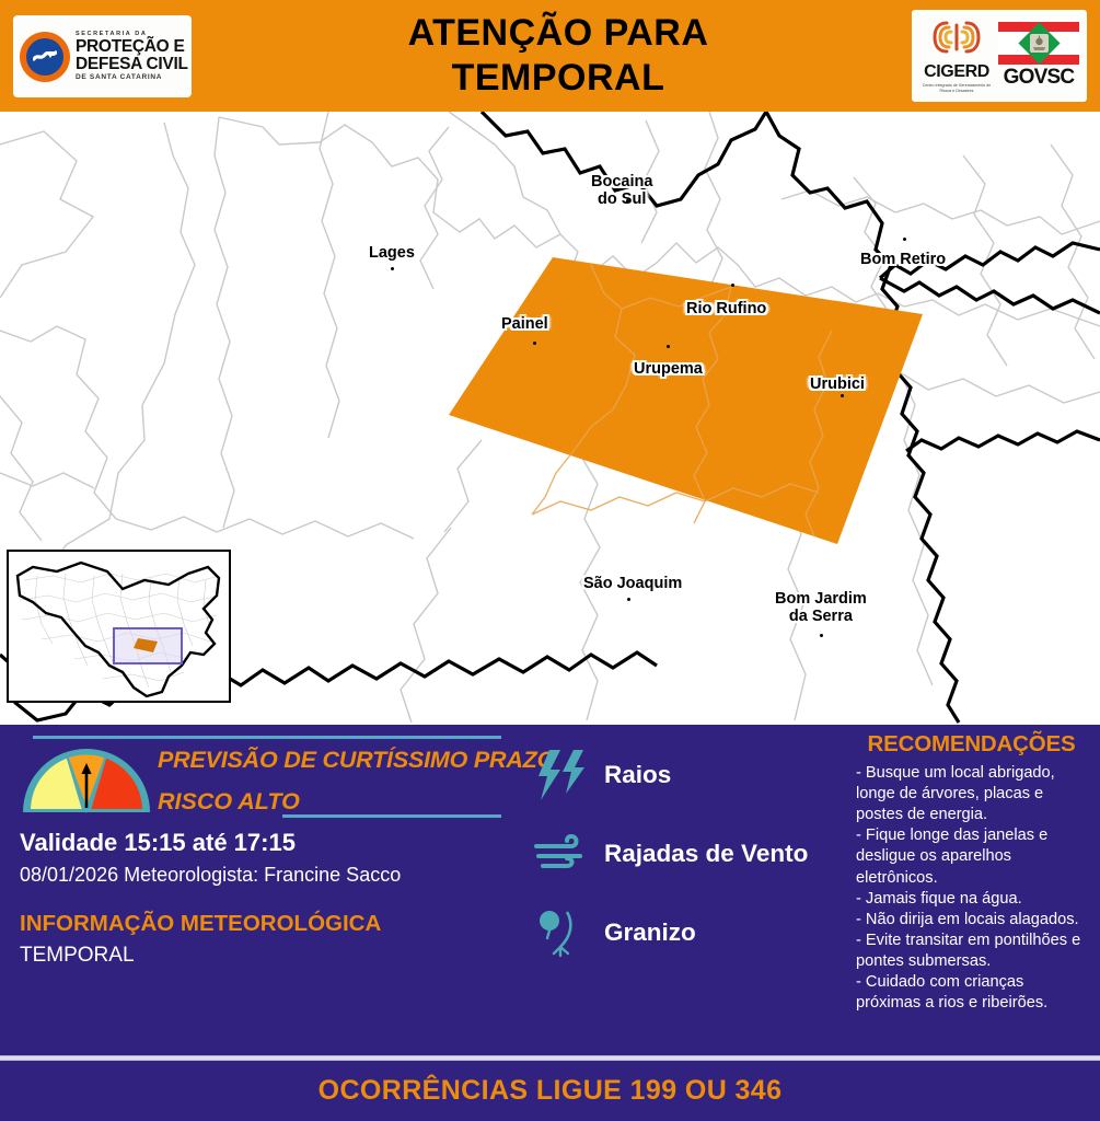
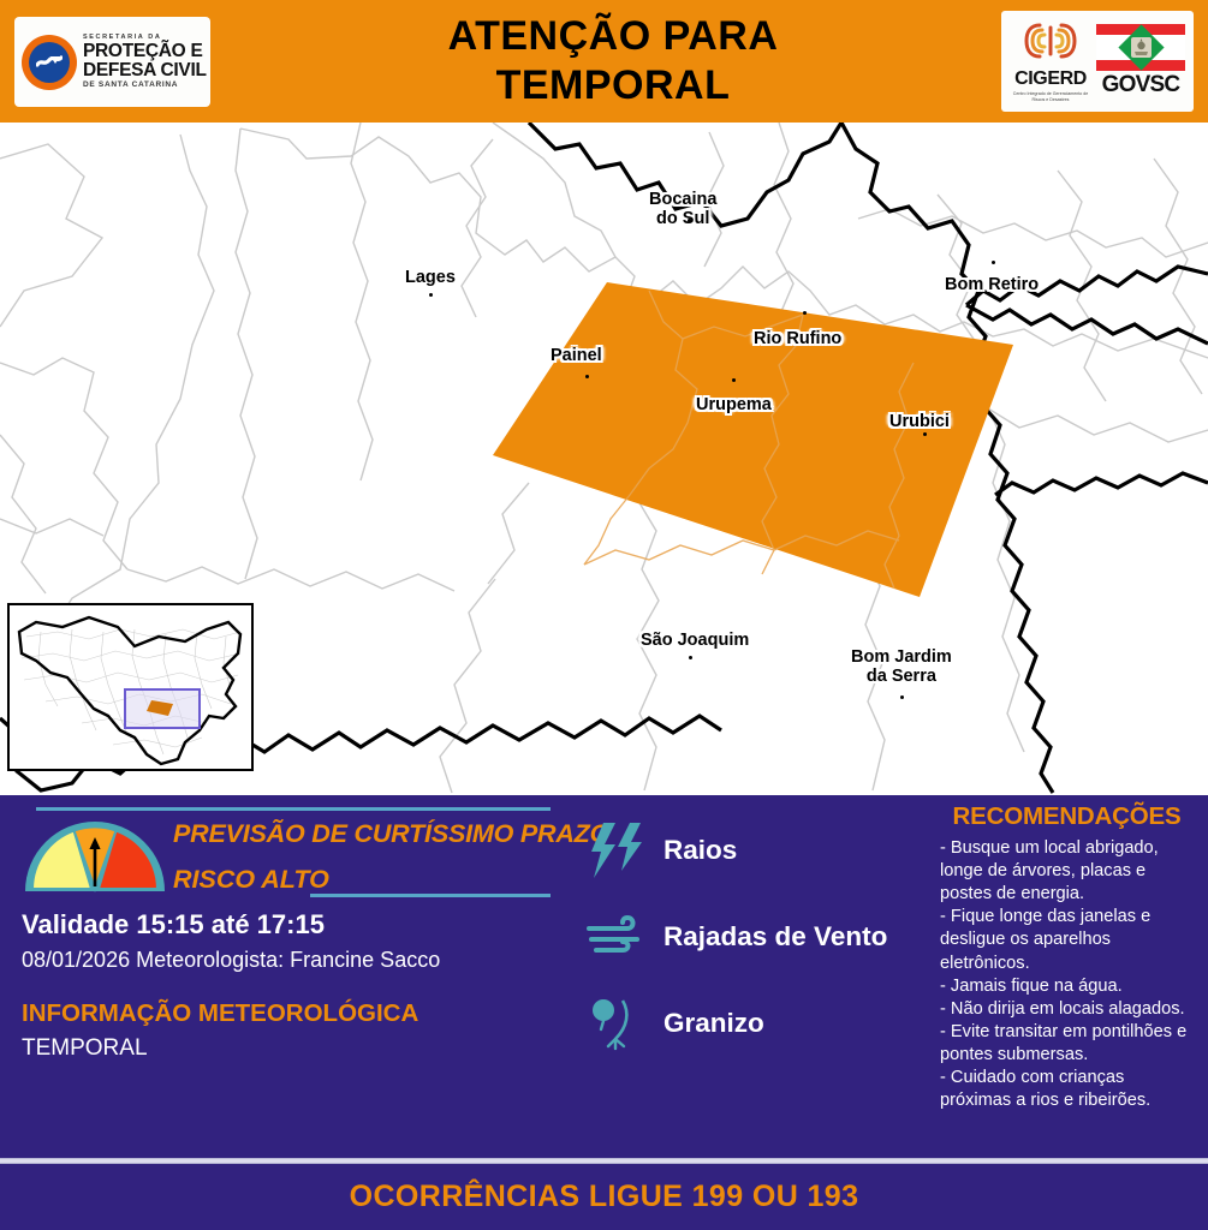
  PROTEÇÃO E
  DEFESA CIVIL
  ATENÇÃO PARA
  TEMPORAL
  CIGERD
  GOVSC
  Bocaina
  doul
  Lages
  Bom Retiro
  Rio Rufino
  Painel
  Urupema
  Urubici
  São Joaquim
  Bom Jardim
  da Serra
  PREVISÃO DE CURTÍSSIMO PRAZ
  RISCO ALTO
  Validade 15:15 até 17:15
  08/01/2026 Meteorologista: Francine Sacco
  INFORMAÇÃO METEOROLÓGICA
  TEMPORAL
  Raios
  Rajadas de Vento
  Granizo
  RECOMENDAÇÕES
  - Busque um local abrigado, longe de árvores, placas e postes de energia.
  - Fique longe das janelas e desligue os aparelhos eletrônicos.
  - Jamais fique na água.
  - Não dirija em locais alagados.
  - Evite transitar em pontilhões e pontes submersas.
  - Cuidado com crianças próximas a rios e ribeirões.
- OCORRÊNCIAS LIGUE 199 OU 346
+ OCORRÊNCIAS LIGUE 199 OU 193
